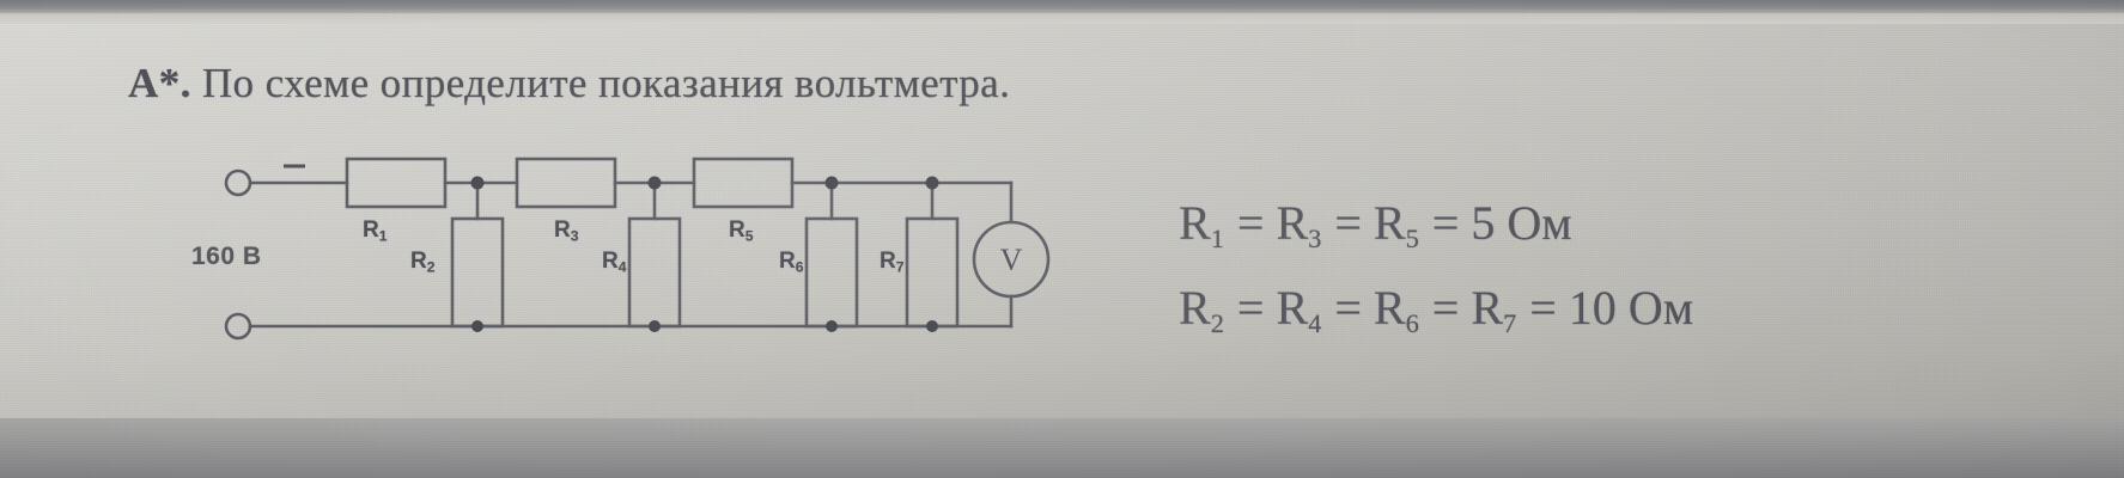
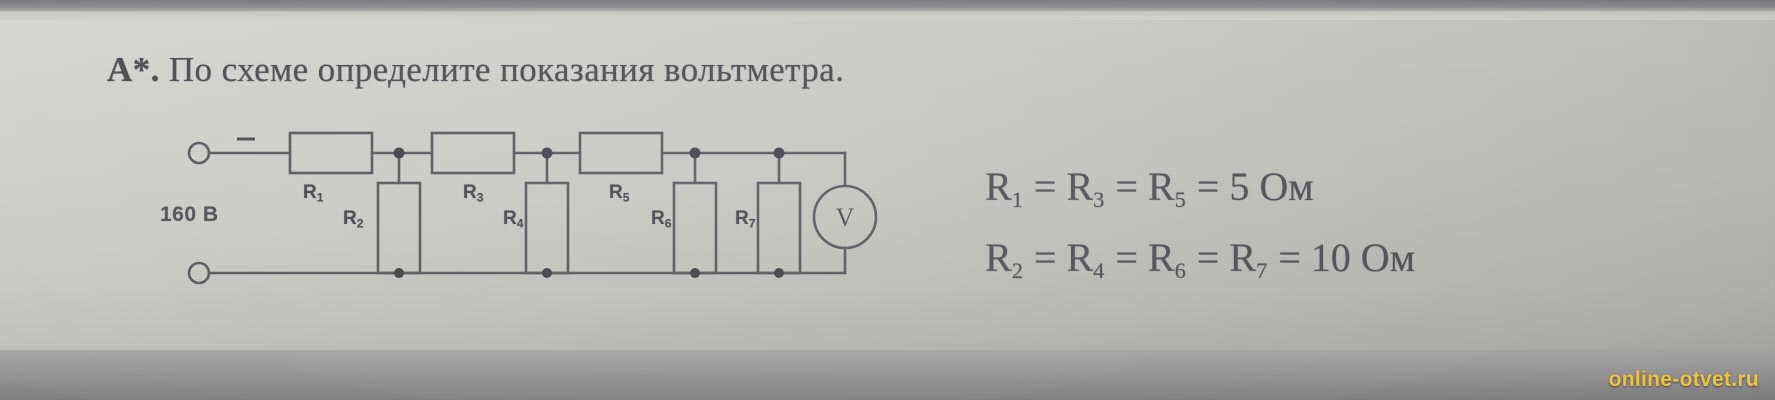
+ online-otvet.ru
